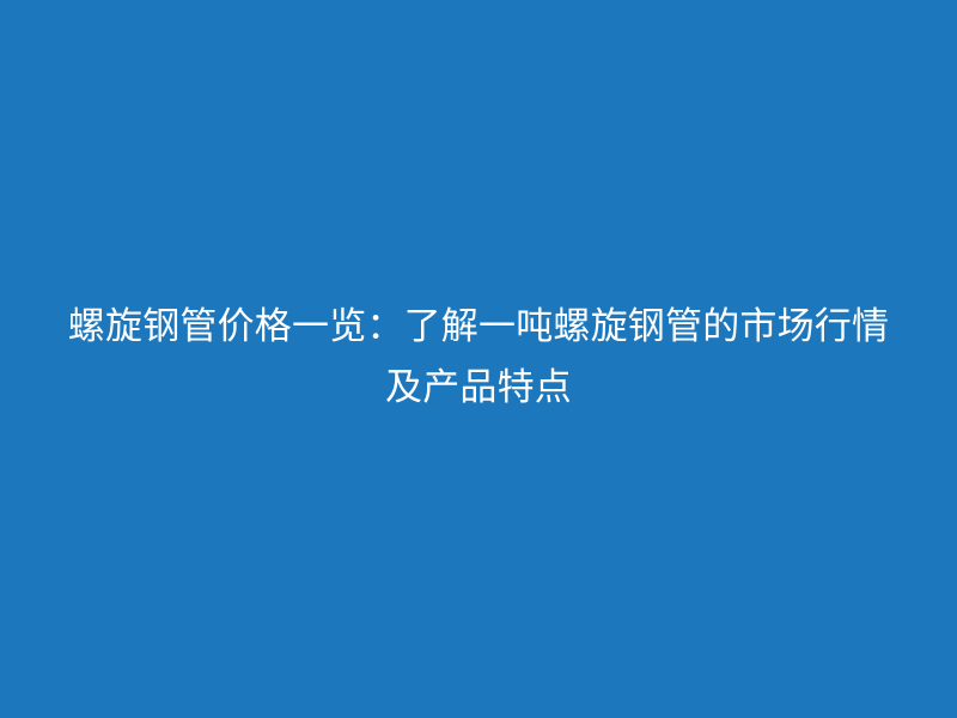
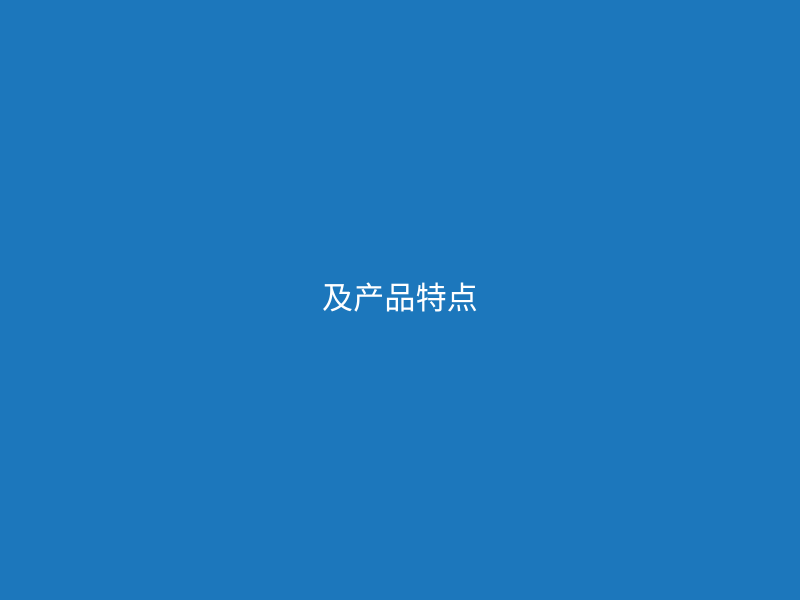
- 螺旋钢管价格一览：了解一吨螺旋钢管的市场行情
  及产品特点
